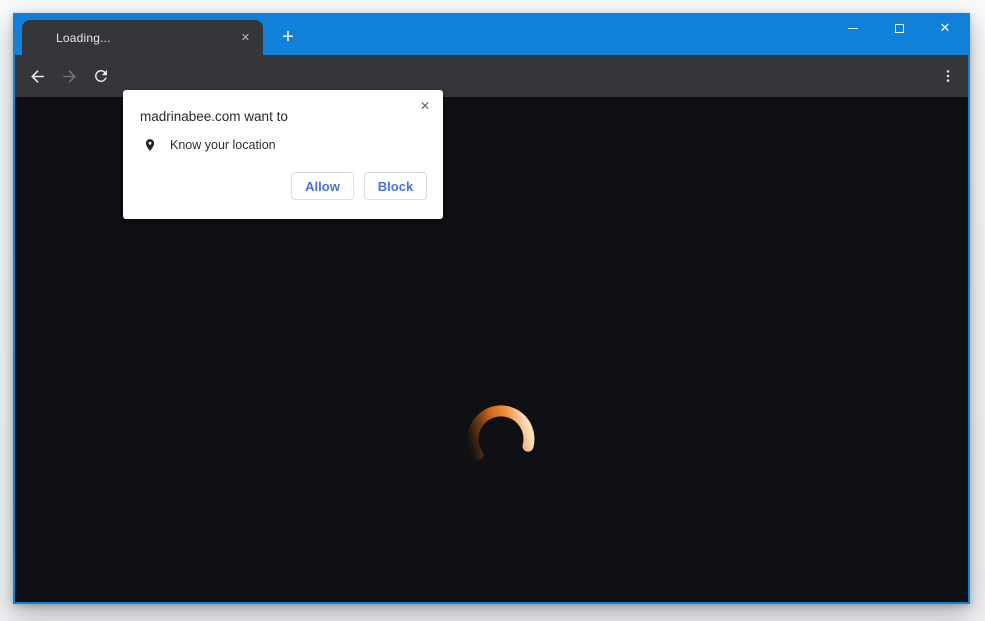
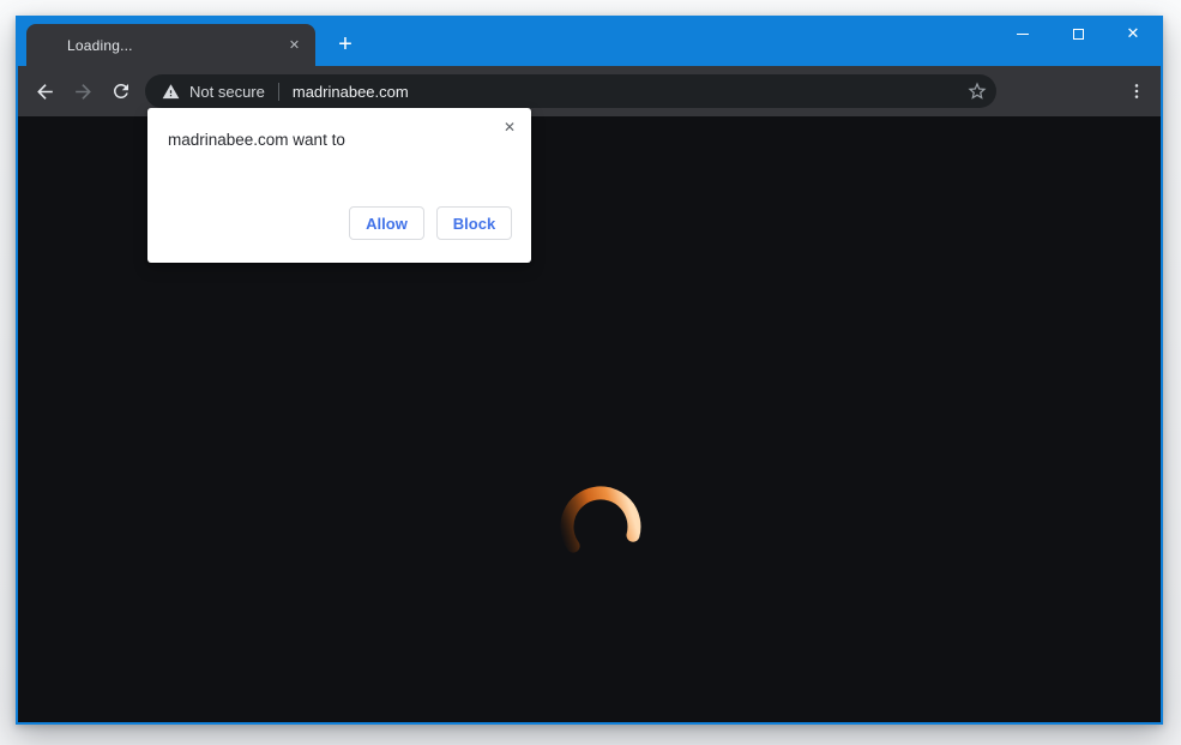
  Loading...
  ✕
  +
  ✕
+ Not secure
+ madrinabee.com
  ✕
  madrinabee.com want to
- Know your location
  Allow
  Block
